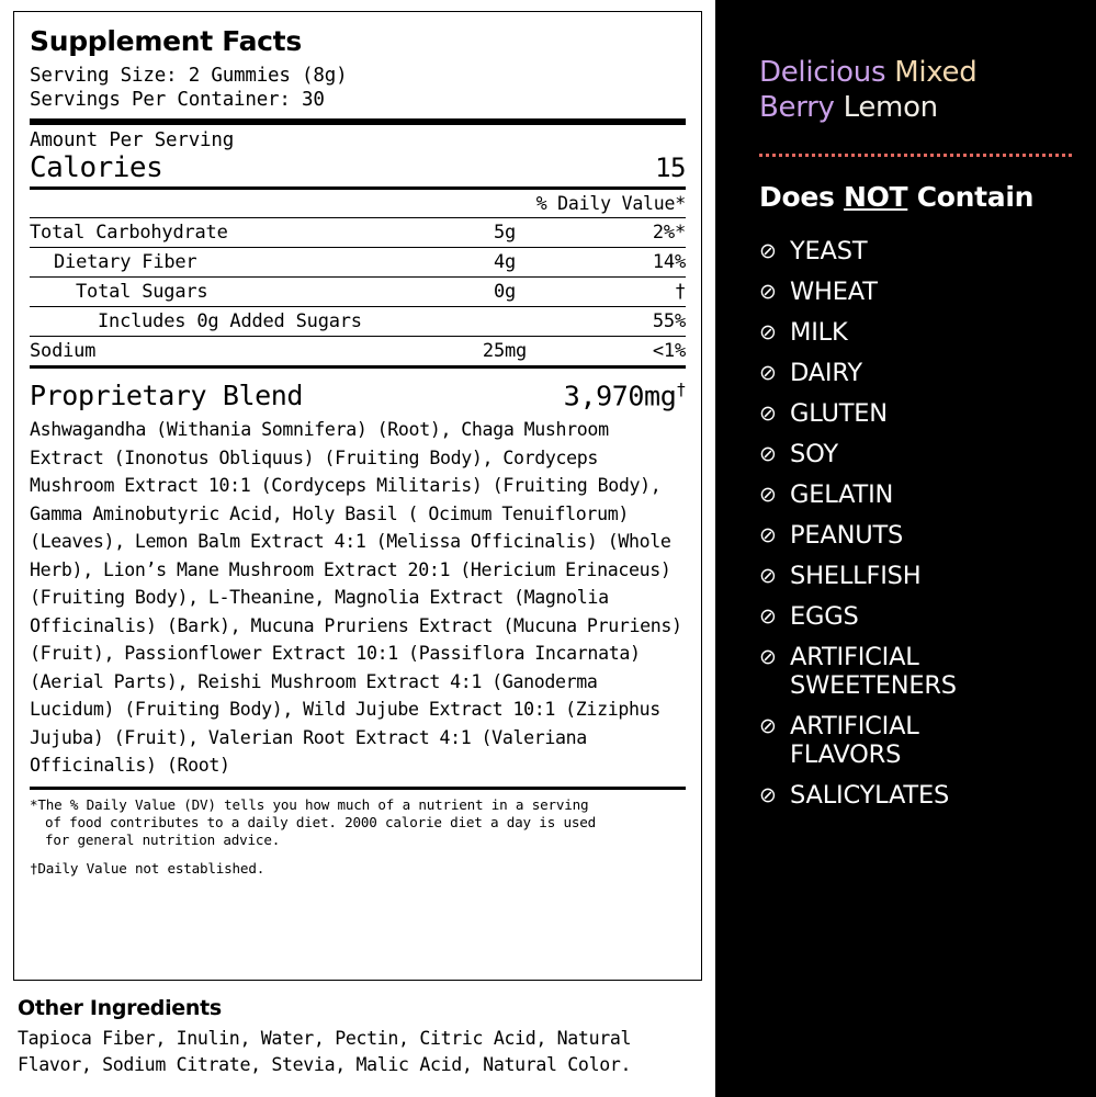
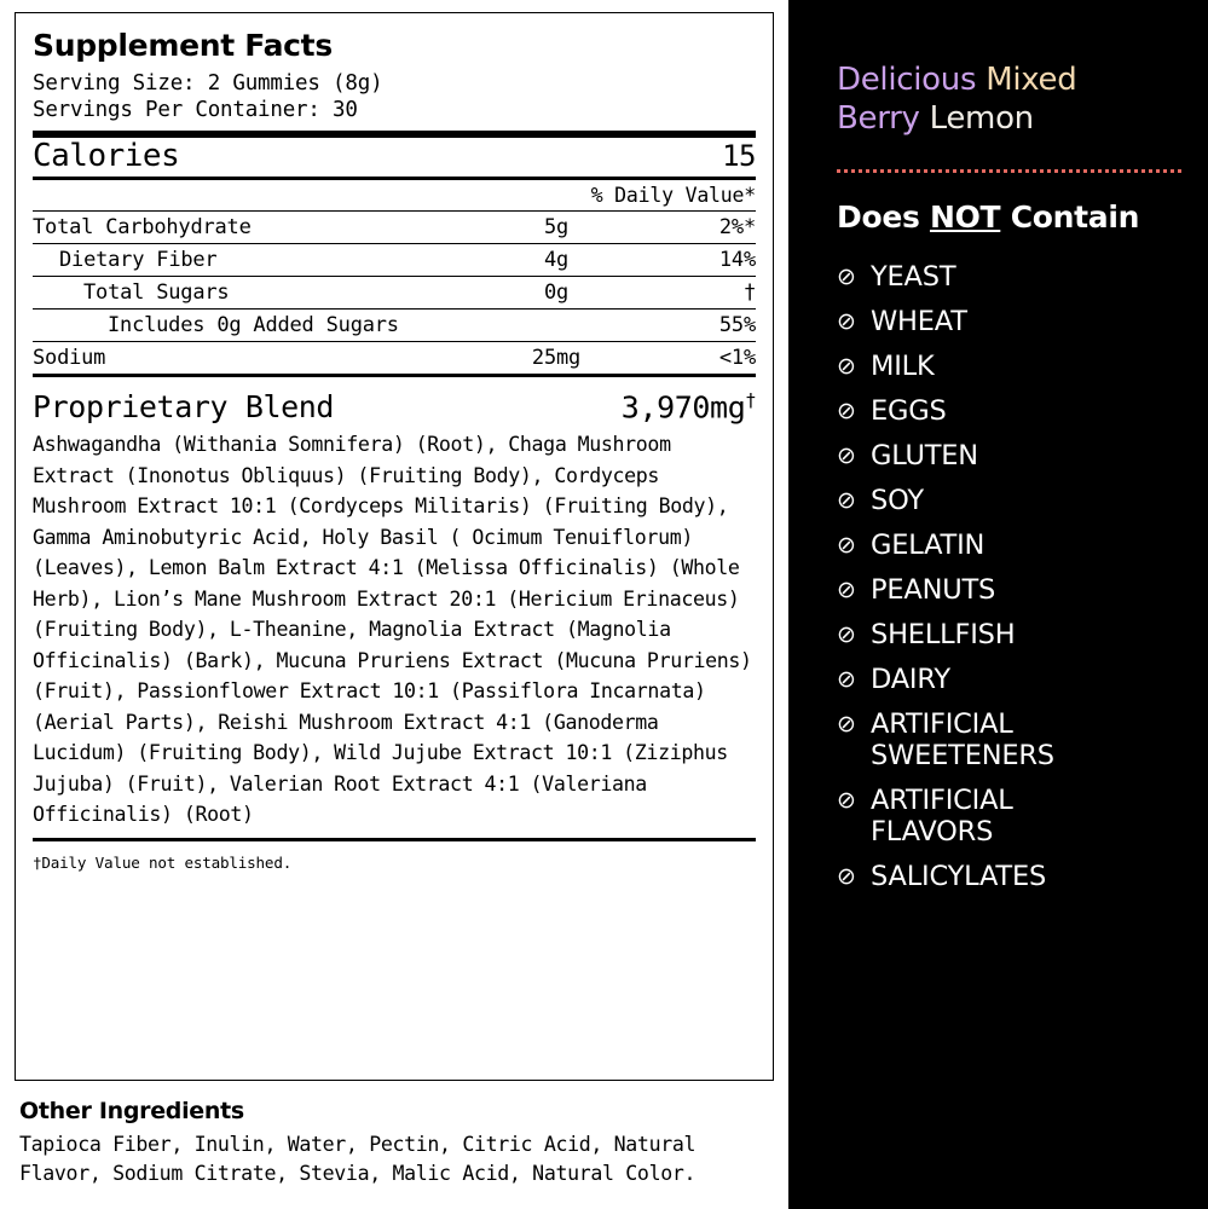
  Supplement Facts
  Serving Size: 2 Gummies (8g)
  Servings Per Container: 30
- Amount Per Serving
  Calories
  15
  % Daily Value*
  Total Carbohydrate	5g	2%*
  Dietary Fiber	4g	14%
  Total Sugars	0g	†
  Includes 0g Added Sugars		55%
  Sodium	25mg	<1%
  Proprietary Blend
  3,970mg†
  Ashwagandha (Withania Somnifera) (Root), Chaga Mushroom Extract (Inonotus Obliquus) (Fruiting Body), Cordyceps Mushroom Extract 10:1 (Cordyceps Militaris) (Fruiting Body), Gamma Aminobutyric Acid, Holy Basil ( Ocimum Tenuiflorum) (Leaves), Lemon Balm Extract 4:1 (Melissa Officinalis) (Whole Herb), Lion’s Mane Mushroom Extract 20:1 (Hericium Erinaceus) (Fruiting Body), L-Theanine, Magnolia Extract (Magnolia Officinalis) (Bark), Mucuna Pruriens Extract (Mucuna Pruriens) (Fruit), Passionflower Extract 10:1 (Passiflora Incarnata) (Aerial Parts), Reishi Mushroom Extract 4:1 (Ganoderma Lucidum) (Fruiting Body), Wild Jujube Extract 10:1 (Ziziphus Jujuba) (Fruit), Valerian Root Extract 4:1 (Valeriana Officinalis) (Root)
- *The % Daily Value (DV) tells you how much of a nutrient in a serving
- of food contributes to a daily diet. 2000 calorie diet a day is used
- for general nutrition advice.
  †Daily Value not established.
  Other Ingredients
  Tapioca Fiber, Inulin, Water, Pectin, Citric Acid, Natural Flavor, Sodium Citrate, Stevia, Malic Acid, Natural Color.
  Delicious Mixed
  Berry Lemon
  Does NOT Contain
  ⊘
  YEAST
  ⊘
  WHEAT
  ⊘
  MILK
  ⊘
- DAIRY
+ EGGS
  ⊘
  GLUTEN
  ⊘
  SOY
  ⊘
  GELATIN
  ⊘
  PEANUTS
  ⊘
  SHELLFISH
  ⊘
- EGGS
+ DAIRY
  ⊘
  ARTIFICIAL
  SWEETENERS
  ⊘
  ARTIFICIAL
  FLAVORS
  ⊘
  SALICYLATES
